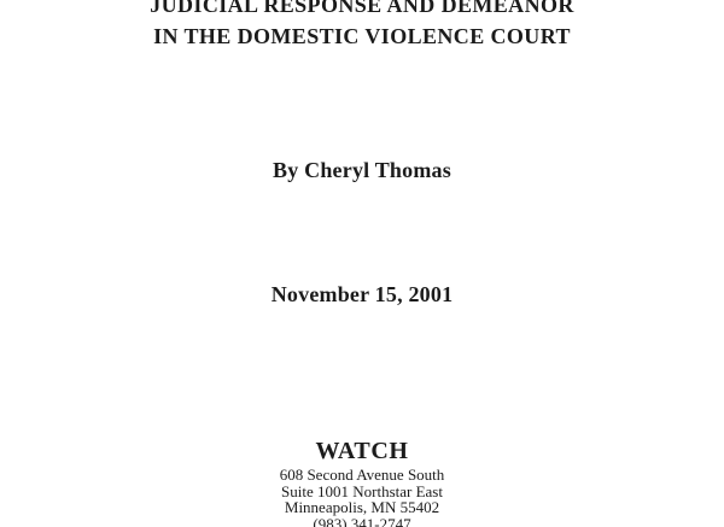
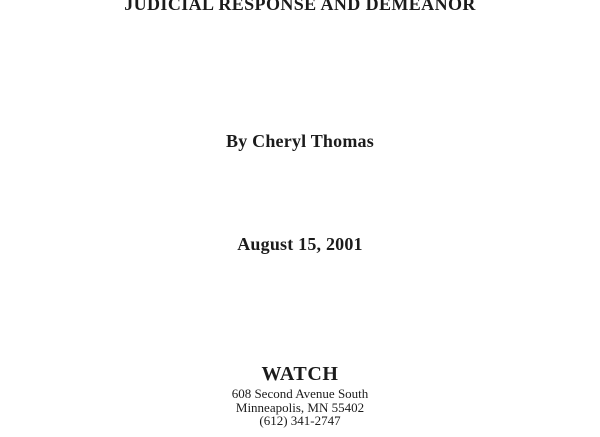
  JUDICIAL RESPONSE AND DEMEANOR
- IN THE DOMESTIC VIOLENCE COURT
  By Cheryl Thomas
- November 15, 2001
+ August 15, 2001
  WATCH
  608 Second Avenue South
- Suite 1001 Northstar East
  Minneapolis, MN 55402
- (983) 341-2747
+ (612) 341-2747
